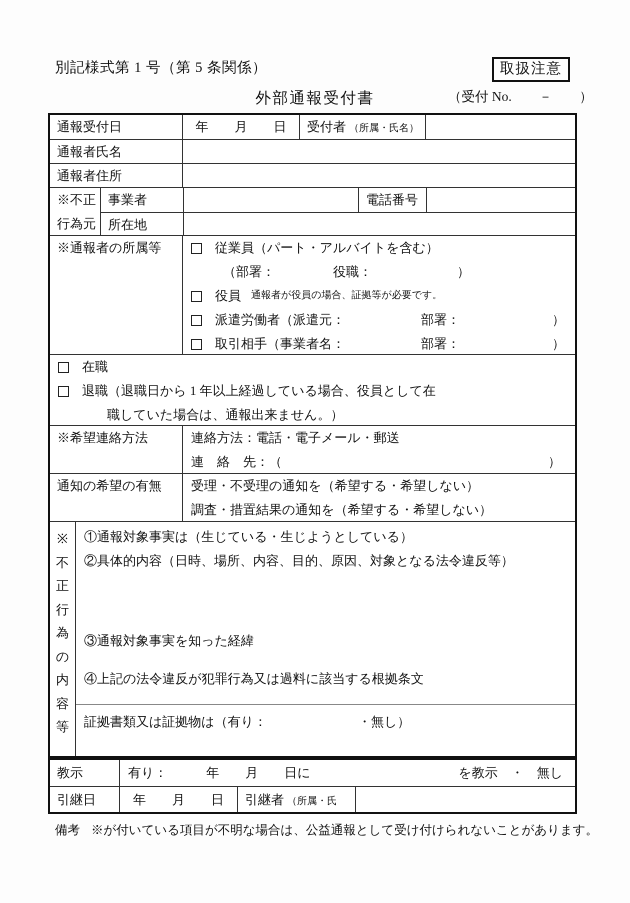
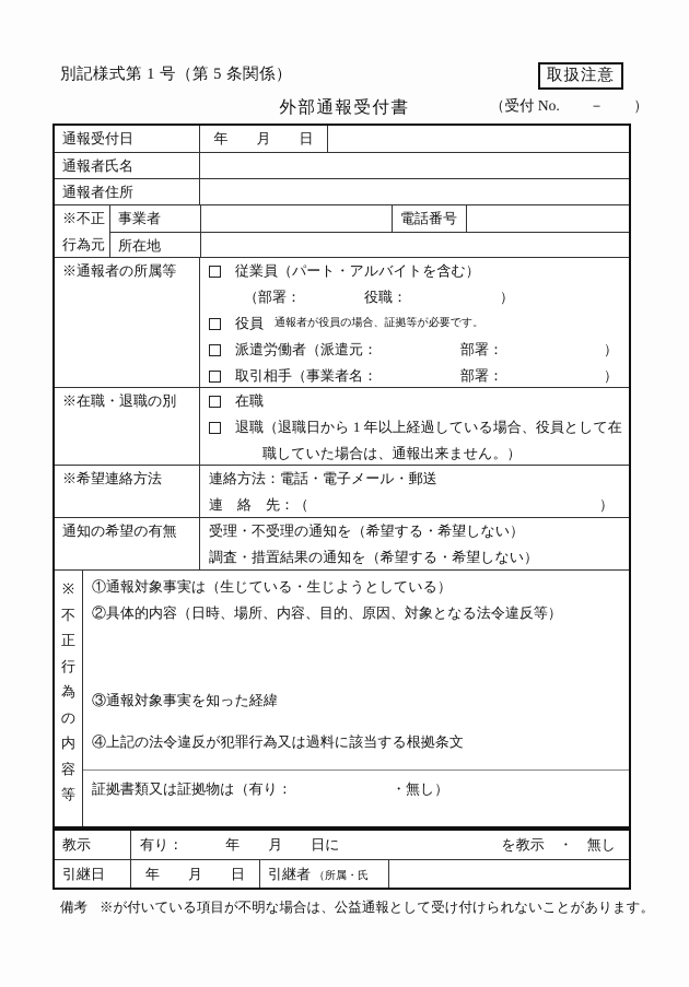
  別記様式第 1 号（第 5 条関係）
  取扱注意
  外部通報受付書
  （受付 No. － ）
  通報受付日
  年 月 日
- 受付者 （所属・氏名）
  通報者氏名
  通報者住所
  ※不正
  行為元
  電話番号
  所在地
  ※通報者の所属等
  従業員（パート・アルバイトを含む）
  （部署：
  役職：
  ）
  役員
  通報者が役員の場合、証拠等が必要です。
  派遣労働者（派遣元：
  部署：
  ）
  取引相手（事業者名：
  部署：
  ）
+ ※在職・退職の別
  在職
  退職（退職日から 1 年以上経過している場合、役員として在
  職していた場合は、通報出来ません。）
  ※希望連絡方法
  連絡方法：電話・電子メール・郵送
  連 絡 先：（
  ）
  通知の希望の有無
  受理・不受理の通知を（希望する・希望しない）
  調査・措置結果の通知を（希望する・希望しない）
  ※
  不
  正
  行
  為
  の
  内
  容
  等
  ①通報対象事実は（生じている・生じようとしている）
  ②具体的内容（日時、場所、内容、目的、原因、対象となる法令違反等）
  ③通報対象事実を知った経緯
  ④上記の法令違反が犯罪行為又は過料に該当する根拠条文
  証拠書類又は証拠物は（有り：
  ・無し）
  教示
  有り： 年 月 日に
  を教示 ・ 無し
  引継日
  年 月 日
  引継者 （所属・氏
  備考
  ※が付いている項目が不明な場合は、公益通報として受け付けられないことがあります。
